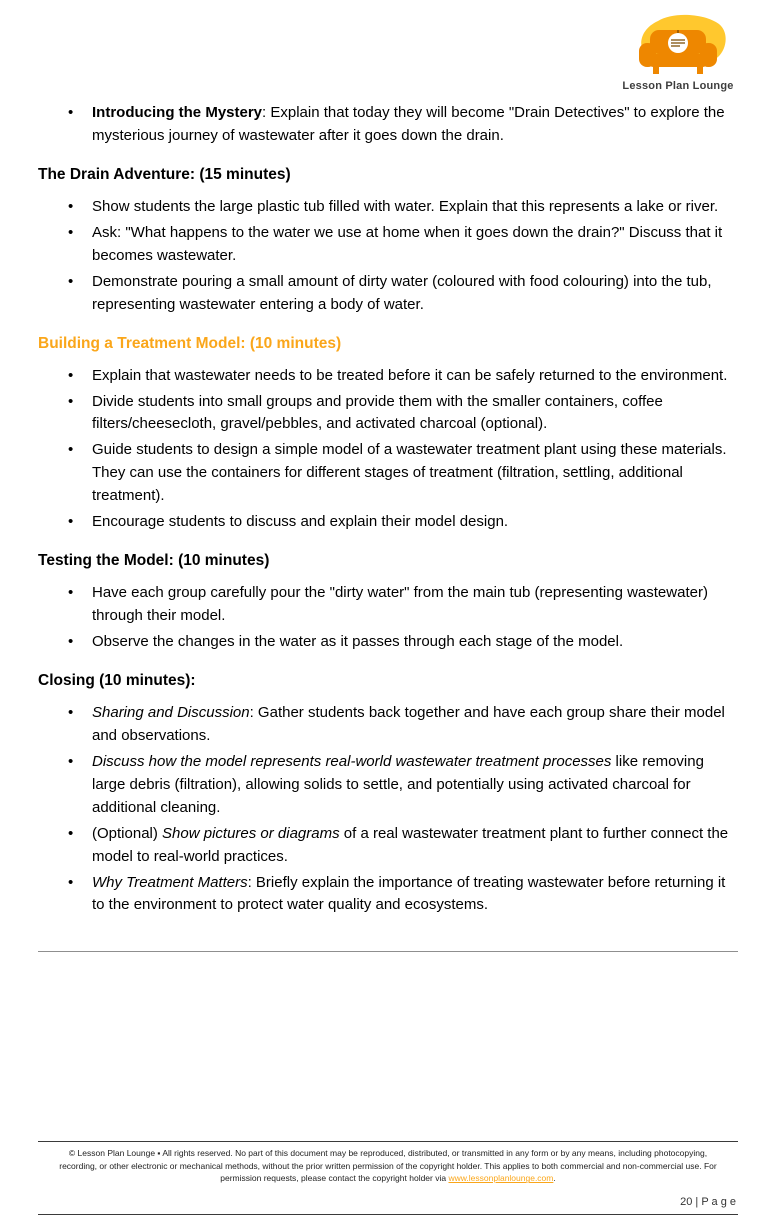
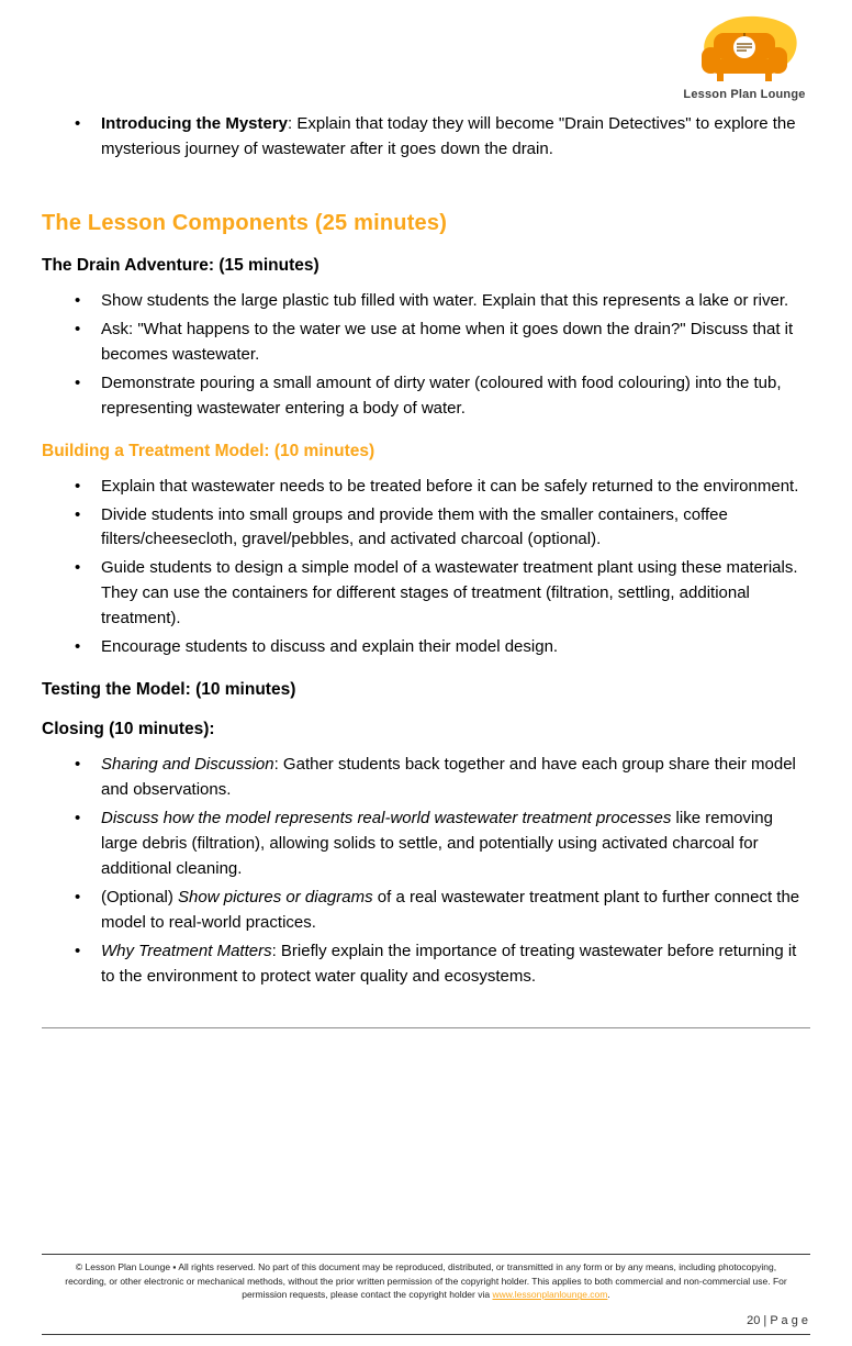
  Lesson Plan Lounge
  Introducing the Mystery: Explain that today they will become "Drain Detectives" to explore the mysterious journey of wastewater after it goes down the drain.
+ The Lesson Components (25 minutes)
  The Drain Adventure: (15 minutes)
  Show students the large plastic tub filled with water. Explain that this represents a lake or river.
  Ask: "What happens to the water we use at home when it goes down the drain?" Discuss that it becomes wastewater.
  Demonstrate pouring a small amount of dirty water (coloured with food colouring) into the tub, representing wastewater entering a body of water.
  Building a Treatment Model: (10 minutes)
  Explain that wastewater needs to be treated before it can be safely returned to the environment.
  Divide students into small groups and provide them with the smaller containers, coffee filters/cheesecloth, gravel/pebbles, and activated charcoal (optional).
  Guide students to design a simple model of a wastewater treatment plant using these materials. They can use the containers for different stages of treatment (filtration, settling, additional treatment).
  Encourage students to discuss and explain their model design.
  Testing the Model: (10 minutes)
- Have each group carefully pour the "dirty water" from the main tub (representing wastewater) through their model.
- Observe the changes in the water as it passes through each stage of the model.
  Closing (10 minutes):
  Sharing and Discussion: Gather students back together and have each group share their model and observations.
  Discuss how the model represents real-world wastewater treatment processes like removing large debris (filtration), allowing solids to settle, and potentially using activated charcoal for additional cleaning.
  (Optional) Show pictures or diagrams of a real wastewater treatment plant to further connect the model to real-world practices.
  Why Treatment Matters: Briefly explain the importance of treating wastewater before returning it to the environment to protect water quality and ecosystems.
  © Lesson Plan Lounge ▪ All rights reserved. No part of this document may be reproduced, distributed, or transmitted in any form or by any means, including photocopying, recording, or other electronic or mechanical methods, without the prior written permission of the copyright holder. This applies to both commercial and non-commercial use. For permission requests, please contact the copyright holder via www.lessonplanlounge.com.
  20 | P a g e
